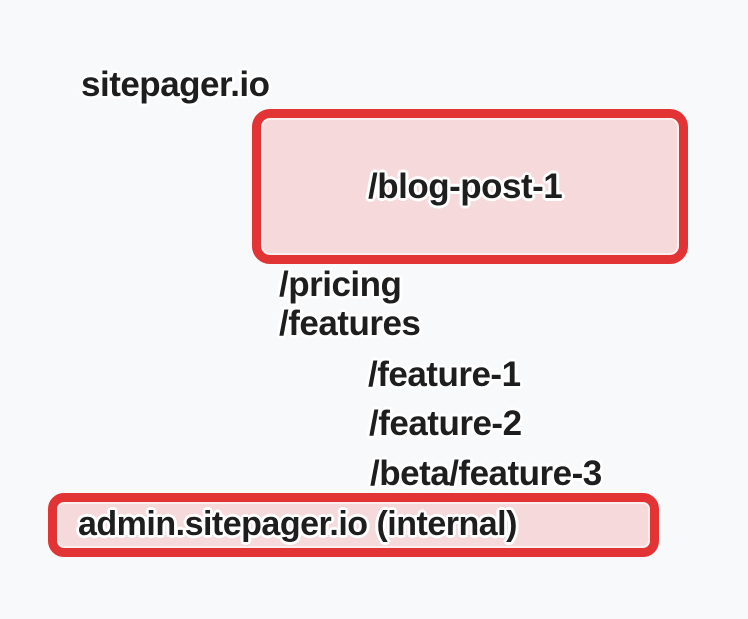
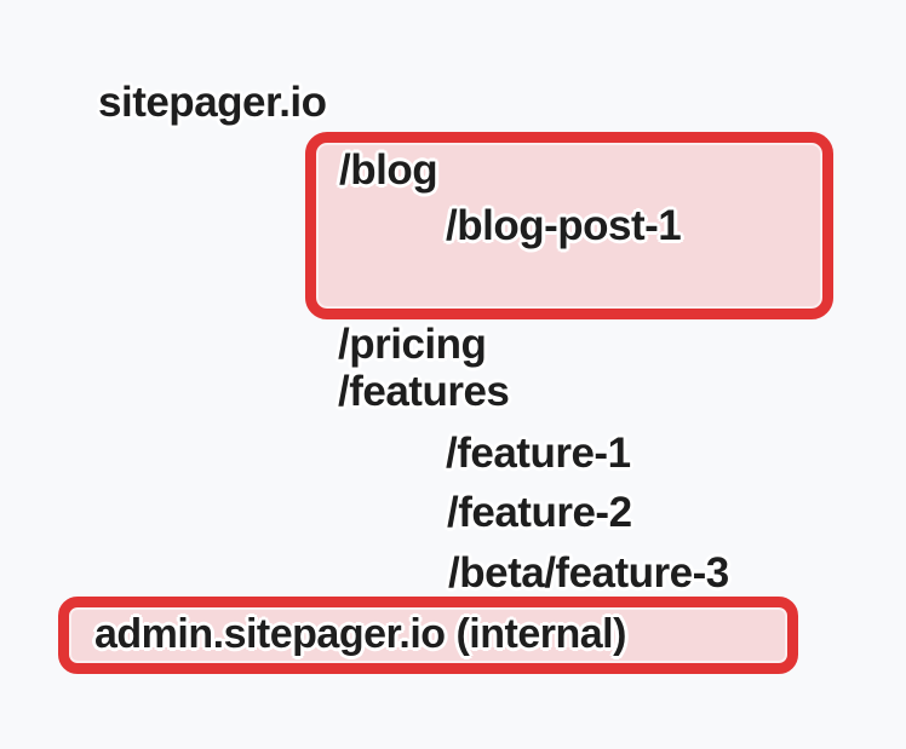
  sitepager.io
+ /blog
  /blog-post-1
  /pricing
  /features
  /feature-1
  /feature-2
  /beta/feature-3
  admin.sitepager.io (internal)
